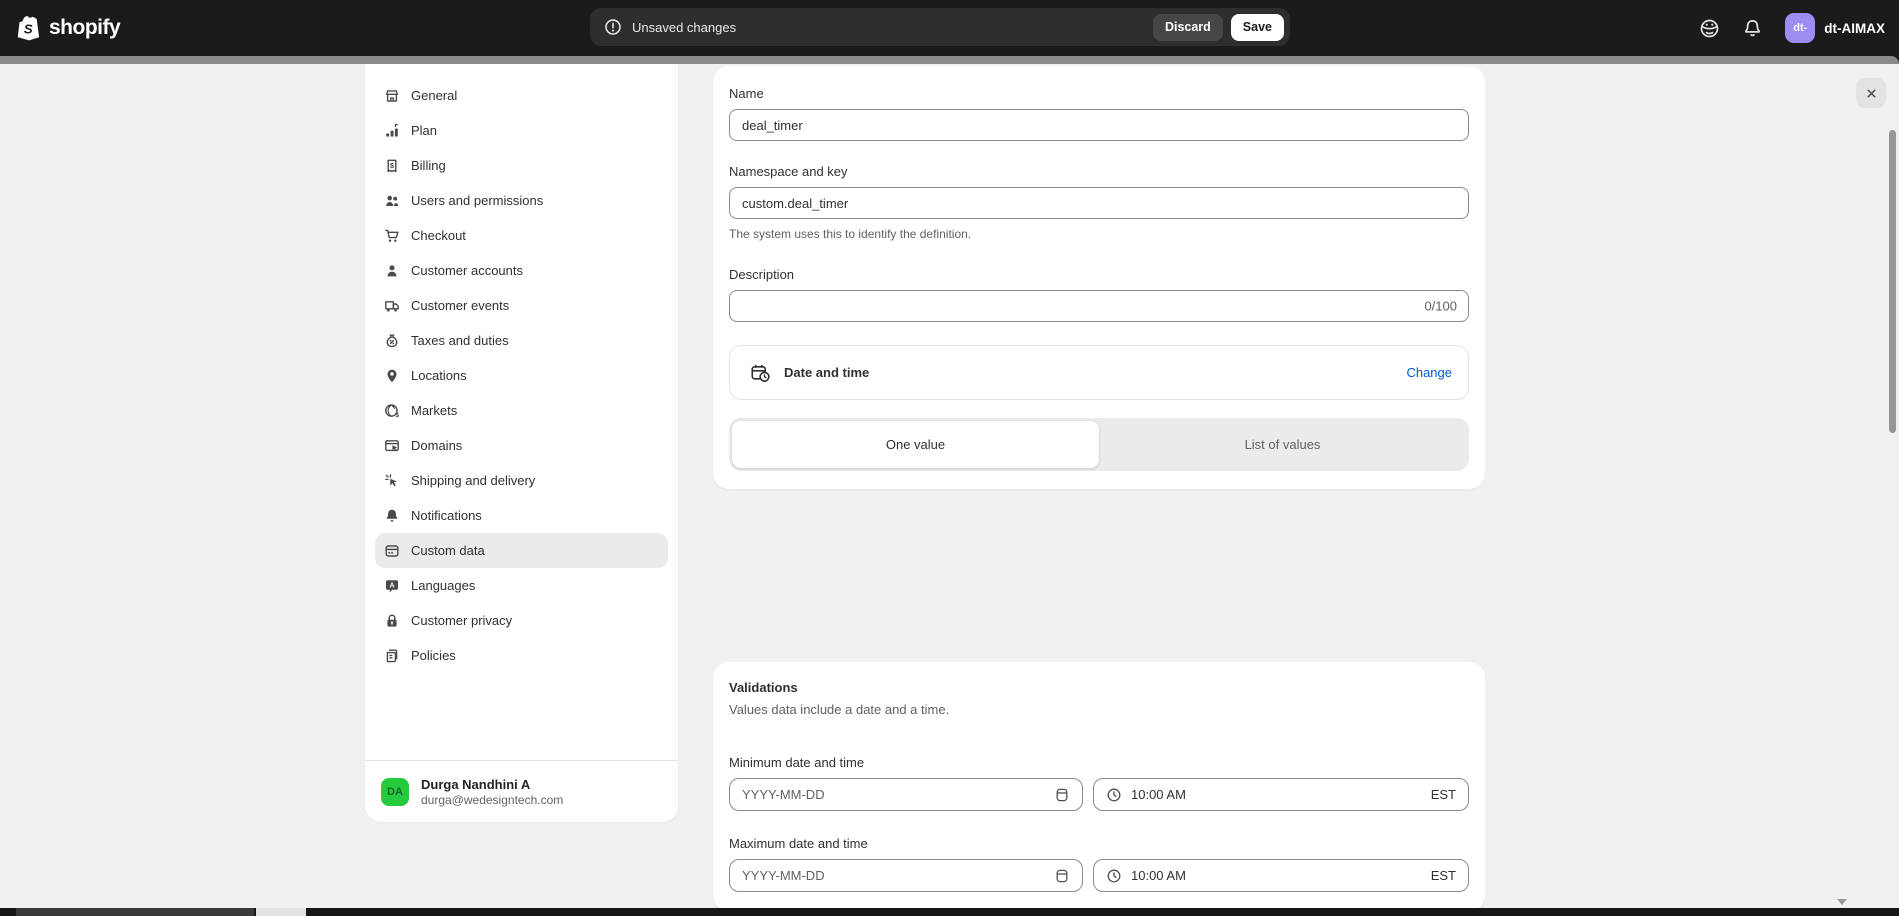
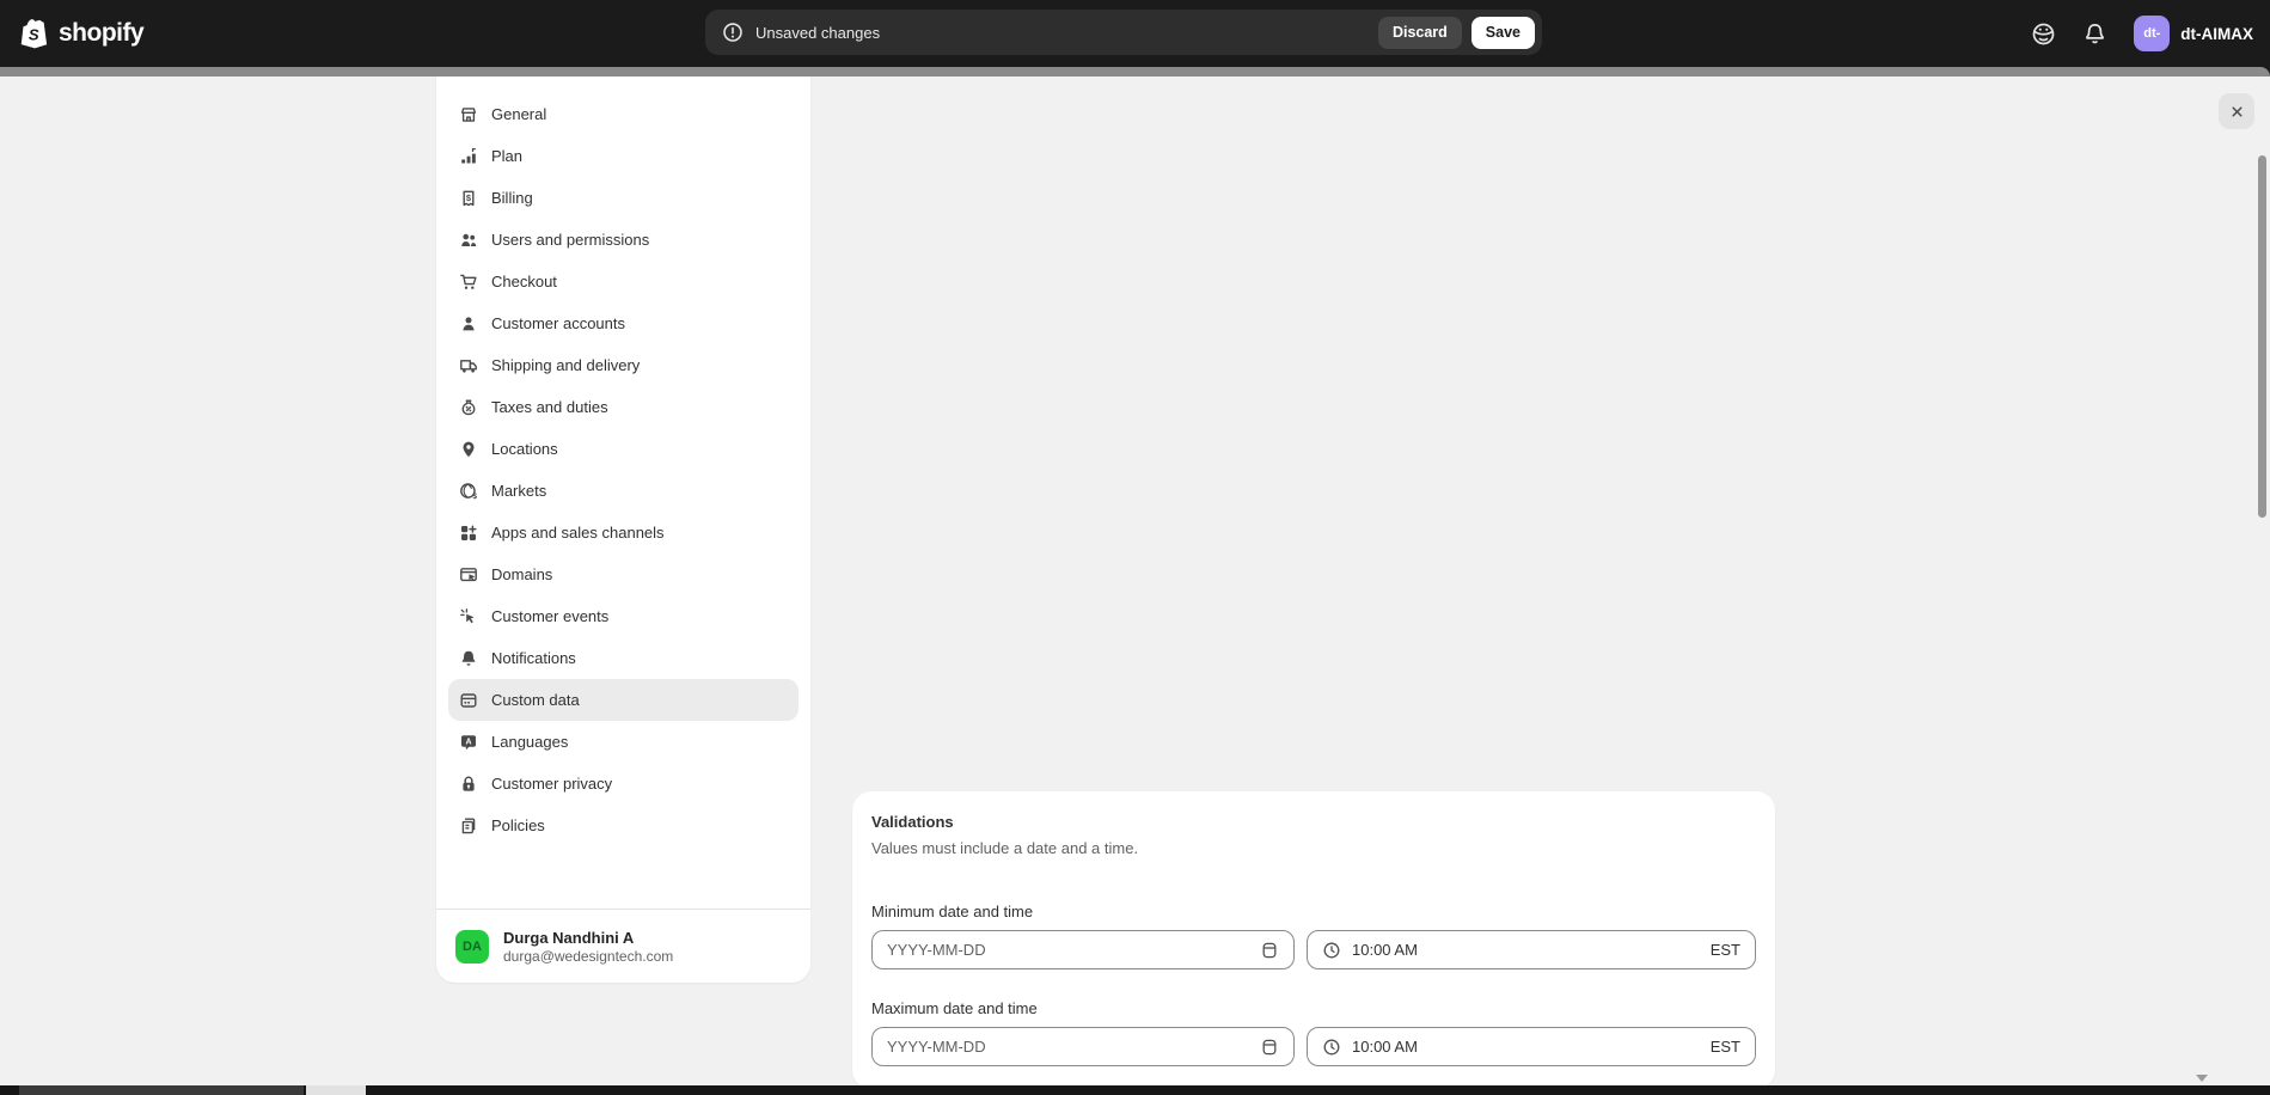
  S
  shopify
  Unsaved changes
  Discard
  Save
  dt-
  dt-AIMAX
  General
  Plan
  $
  Billing
  Users and permissions
  Checkout
  Customer accounts
- Customer events
+ Shipping and delivery
  Taxes and duties
  Locations
  Markets
+ Apps and sales channels
  Domains
- Shipping and delivery
+ Customer events
  Notifications
  Custom data
  Languages
  Customer privacy
  Policies
  DA
  Durga Nandhini A
  durga@wedesigntech.com
- Name
- deal_timer
- Namespace and key
- custom.deal_timer
- The system uses this to identify the definition.
- Description
- 0/100
- Date and time
- Change
- One value
- List of values
  Validations
- Values data include a date and a time.
+ Values must include a date and a time.
  Minimum date and time
  YYYY-MM-DD
  10:00 AM
  EST
  Maximum date and time
  YYYY-MM-DD
  10:00 AM
  EST
